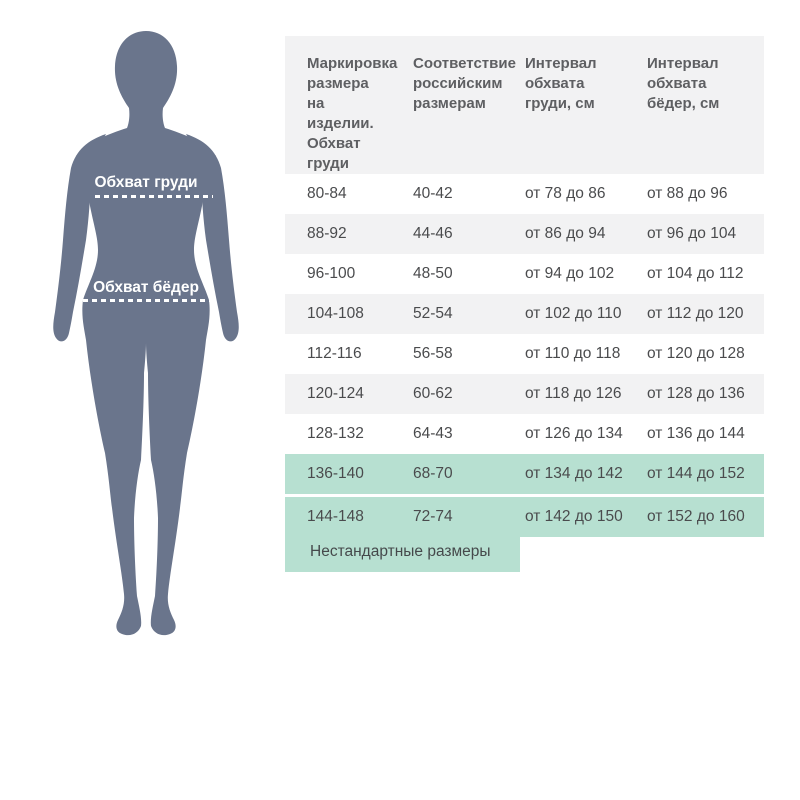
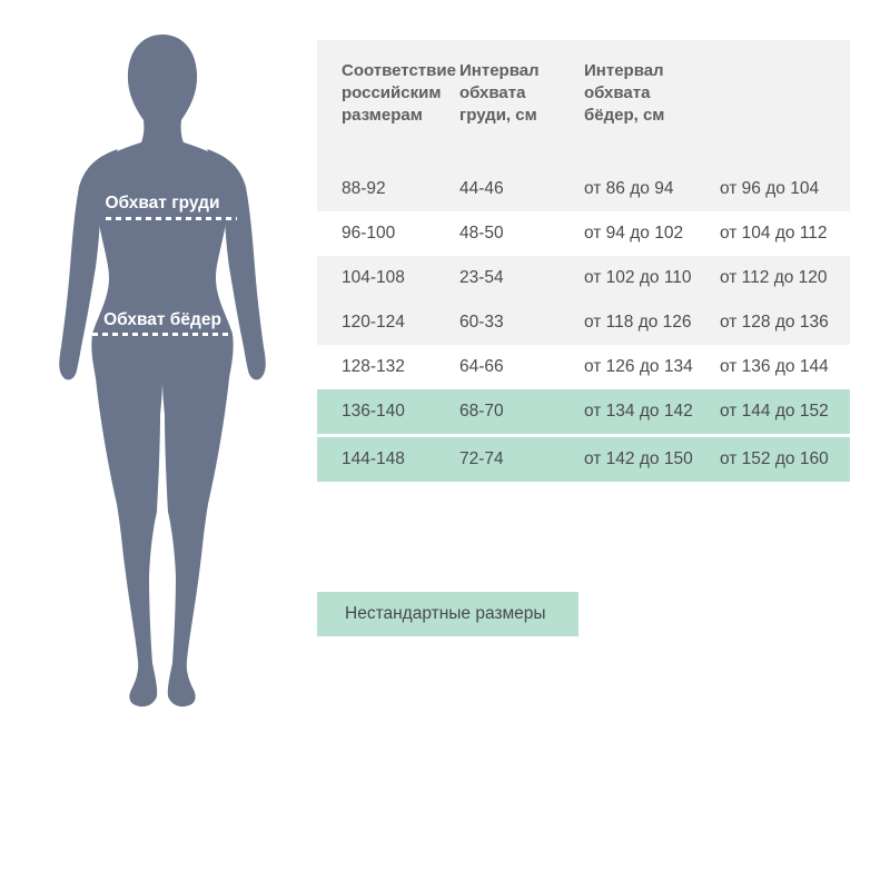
  Обхват груди
  Обхват бёдер
- Маркировка размера на изделии. Обхват груди
  Соответствие российским размерам
  Интервал обхвата груди, см
  Интервал обхвата бёдер, см
- 80-84
- 40-42
- от 78 до 86
- от 88 до 96
  88-92
  44-46
  от 86 до 94
  от 96 до 104
  96-100
  48-50
  от 94 до 102
  от 104 до 112
  104-108
- 52-54
+ 23-54
  от 102 до 110
  от 112 до 120
- 112-116
- 56-58
- от 110 до 118
- от 120 до 128
  120-124
- 60-62
+ 60-33
  от 118 до 126
  от 128 до 136
  128-132
- 64-43
+ 64-66
  от 126 до 134
  от 136 до 144
  136-140
  68-70
  от 134 до 142
  от 144 до 152
  144-148
  72-74
  от 142 до 150
  от 152 до 160
  Нестандартные размеры
